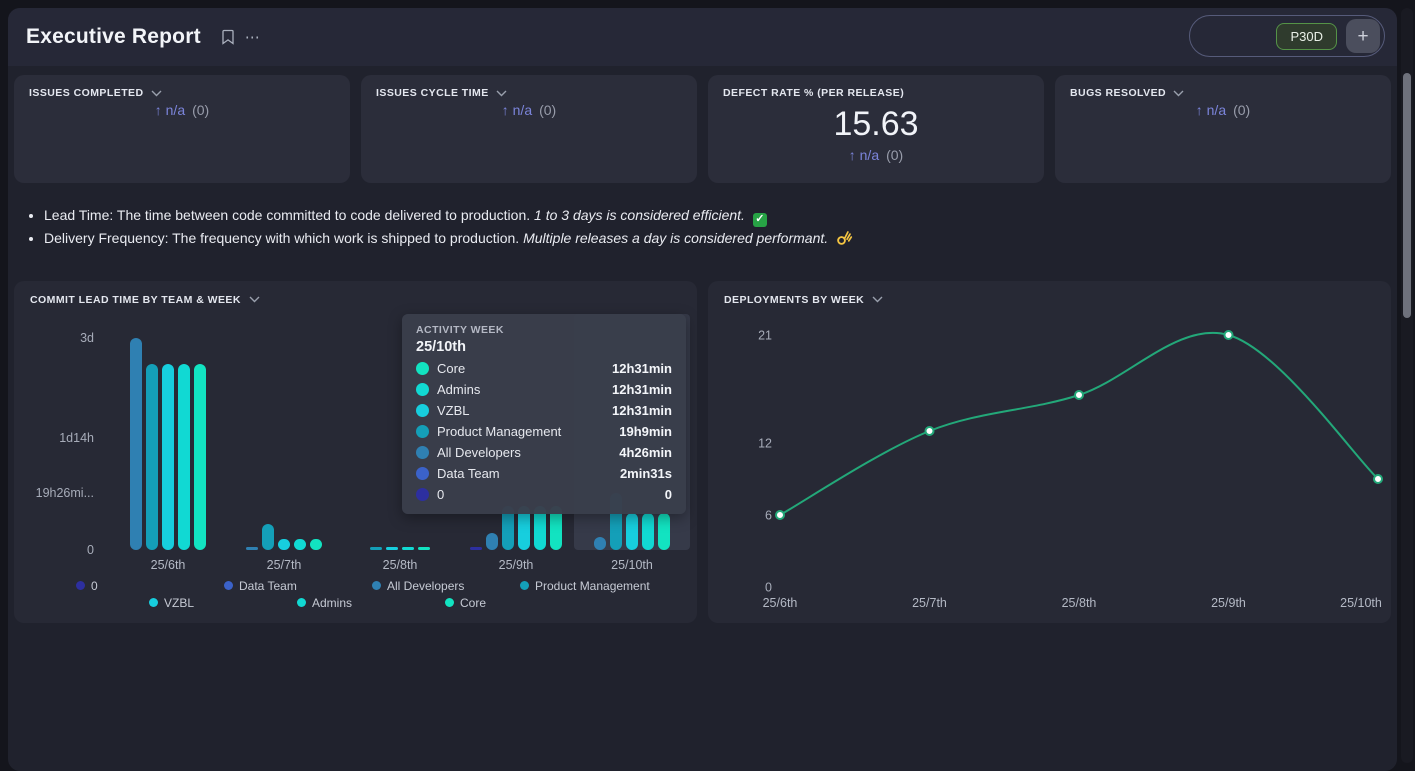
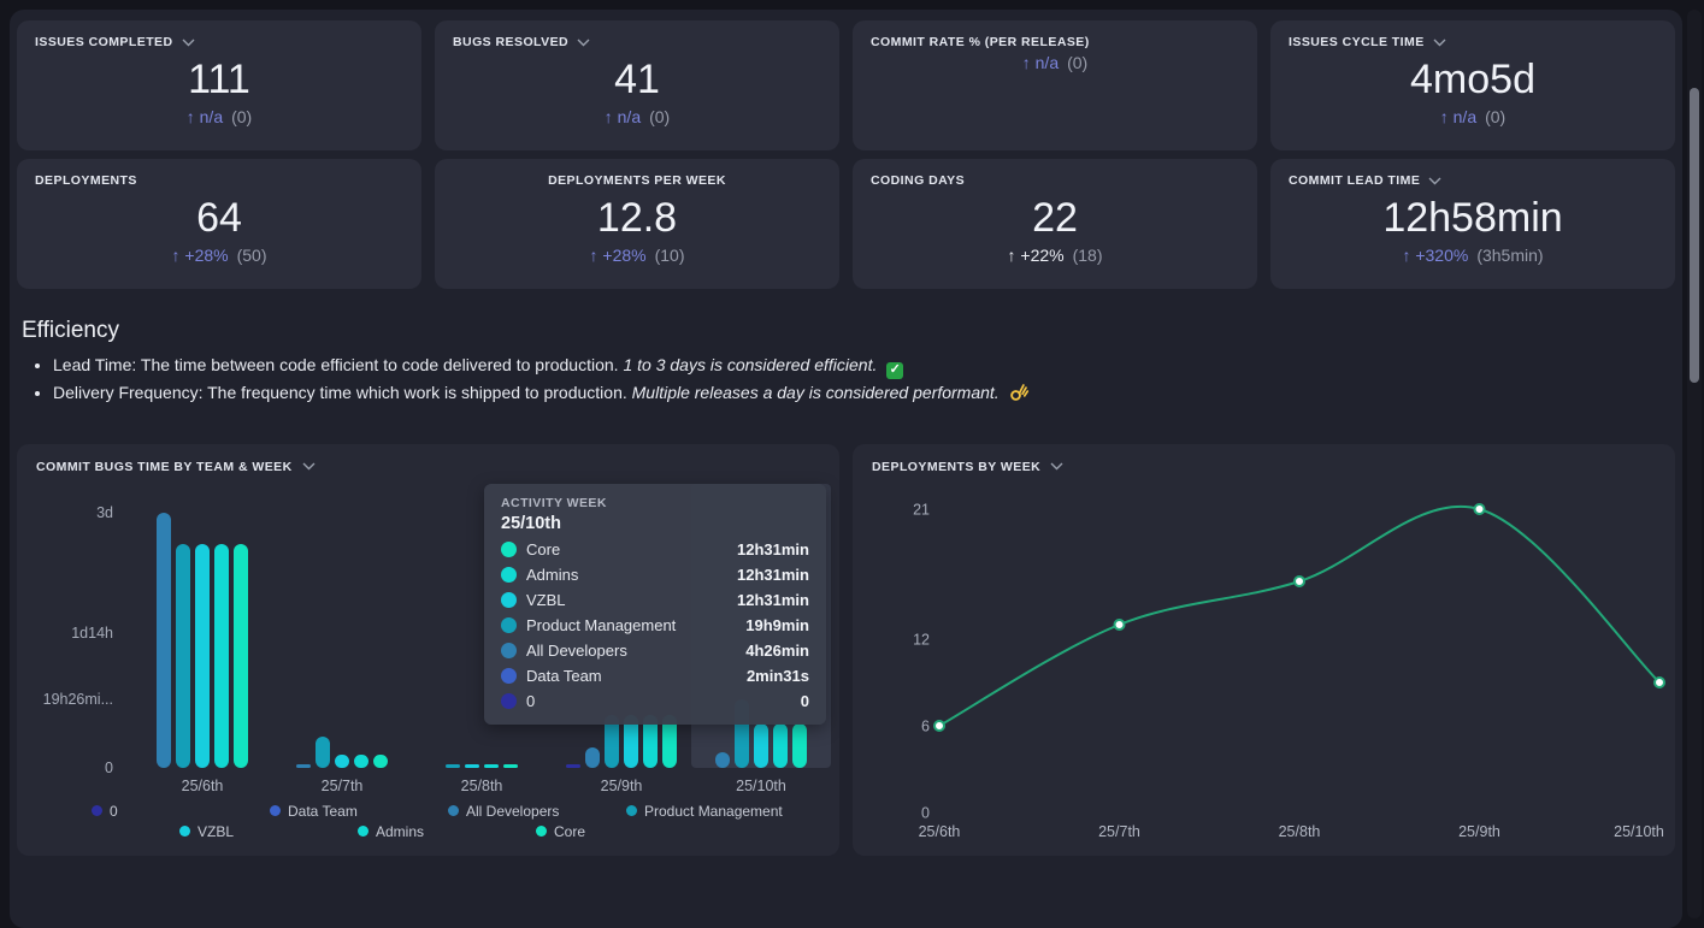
- Executive Report
- ⋯
- P30D
- +
  ISSUES COMPLETED
+ 111
  ↑ n/a (0)
- ISSUES CYCLE TIME
+ BUGS RESOLVED
+ 41
  ↑ n/a (0)
- DEFECT RATE % (PER RELEASE)
+ COMMIT RATE % (PER RELEASE)
- 15.63
  ↑ n/a (0)
- BUGS RESOLVED
+ ISSUES CYCLE TIME
+ 4mo5d
  ↑ n/a (0)
+ DEPLOYMENTS
+ 64
+ ↑ +28% (50)
+ DEPLOYMENTS PER WEEK
+ 12.8
+ ↑ +28% (10)
+ CODING DAYS
+ 22
+ ↑ +22% (18)
+ COMMIT LEAD TIME
+ 12h58min
+ ↑ +320% (3h5min)
+ Efficiency
- Lead Time: The time between code committed to code delivered to production. 1 to 3 days is considered efficient. ✓
+ Lead Time: The time between code efficient to code delivered to production. 1 to 3 days is considered efficient. ✓
- Delivery Frequency: The frequency with which work is shipped to production. Multiple releases a day is considered performant.
+ Delivery Frequency: The frequency time which work is shipped to production. Multiple releases a day is considered performant.
- COMMIT LEAD TIME BY TEAM & WEEK
+ COMMIT BUGS TIME BY TEAM & WEEK
  25/6th
  25/7th
  25/8th
  25/9th
  25/10th
  ACTIVITY WEEK
  25/10th
  Core
  12h31min
  Admins
  12h31min
  VZBL
  12h31min
  Product Management
  19h9min
  All Developers
  4h26min
  Data Team
  2min31s
  0
  0
  3d
  1d14h
  19h26mi...
  0
  0
  Data Team
  All Developers
  Product Management
  VZBL
  Admins
  Core
  DEPLOYMENTS BY WEEK
  21
  12
  6
  0
  25/6th
  25/7th
  25/8th
  25/9th
  25/10th
